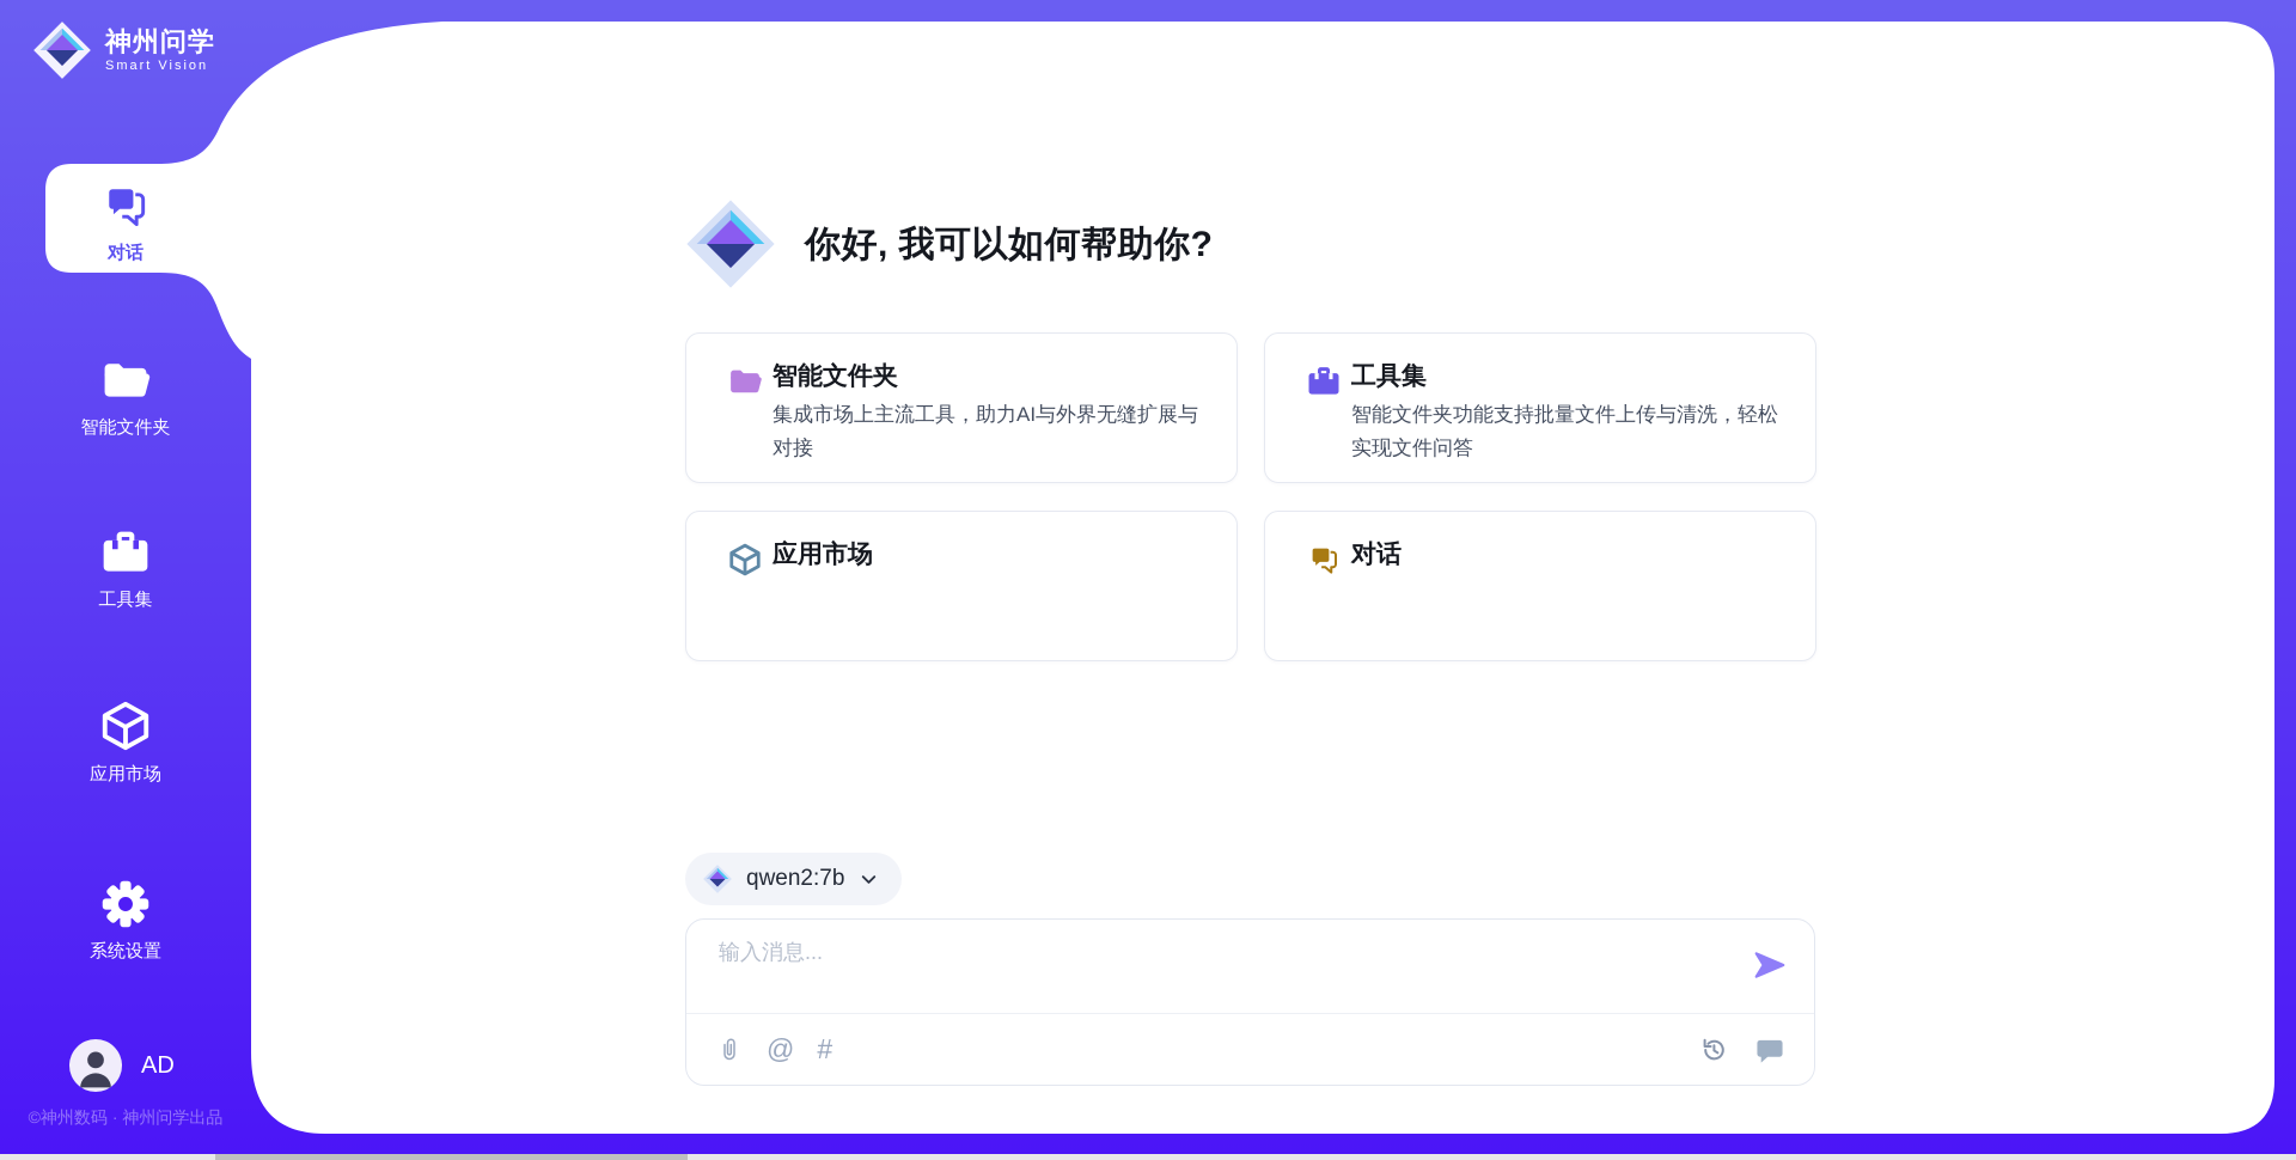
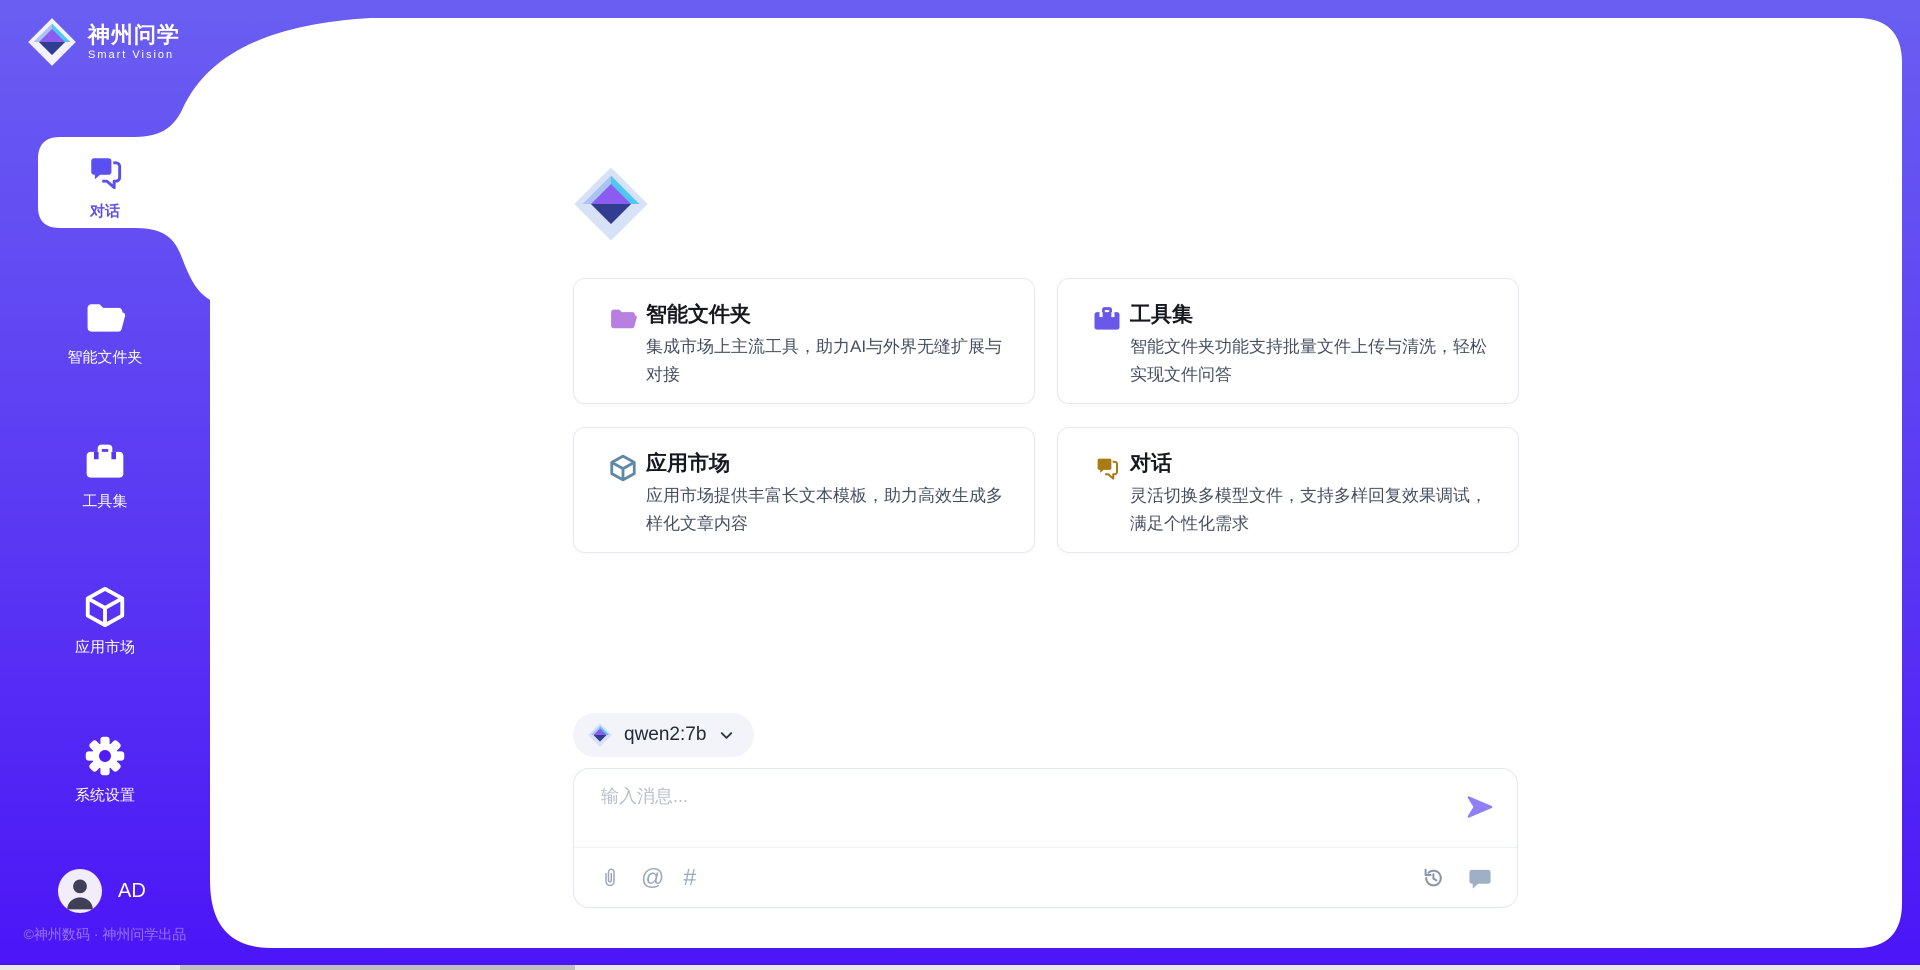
  神州问学
  Smart Vision
  对话
  智能文件夹
  工具集
  应用市场
  系统设置
  AD
  ©神州数码 · 神州问学出品
- 你好, 我可以如何帮助你?
  智能文件夹
  集成市场上主流工具，助力AI与外界无缝扩展与对接
  工具集
  智能文件夹功能支持批量文件上传与清洗，轻松实现文件问答
  应用市场
+ 应用市场提供丰富长文本模板，助力高效生成多样化文章内容
  对话
+ 灵活切换多模型文件，支持多样回复效果调试，满足个性化需求
  qwen2:7b
  输入消息...
  @
  #
